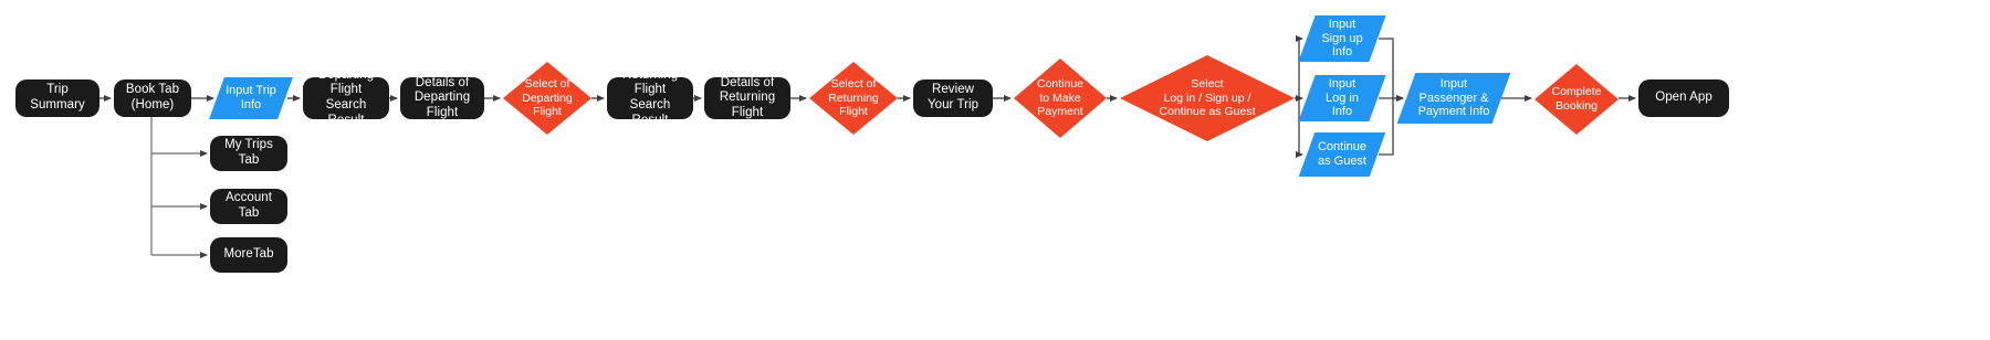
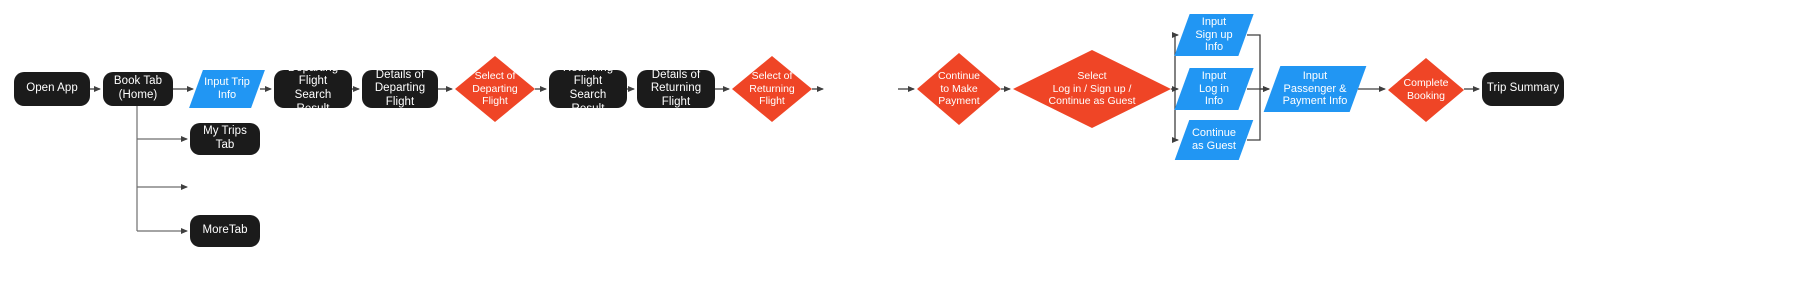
- Trip Summary
+ Open App
  Book Tab
  (Home)
  Input Trip
  Info
  Departing Flight
  Search Result
  Details of
  Departing Flight
  Select of
  Departing
  Flight
  Returning Flight
  Search Result
  Details of
  Returning Flight
  Select of
  Returning
  Flight
- Review
- Your Trip
  Continue
  to Make
  Payment
  Select
  Log in / Sign up /
  Continue as Guest
  Input
  Sign up
  Info
  Input
  Log in
  Info
  Continue
  as Guest
  Input
  Passenger &
  Payment Info
  Complete
  Booking
- Open App
+ Trip Summary
  My Trips Tab
- Account Tab
  MoreTab
